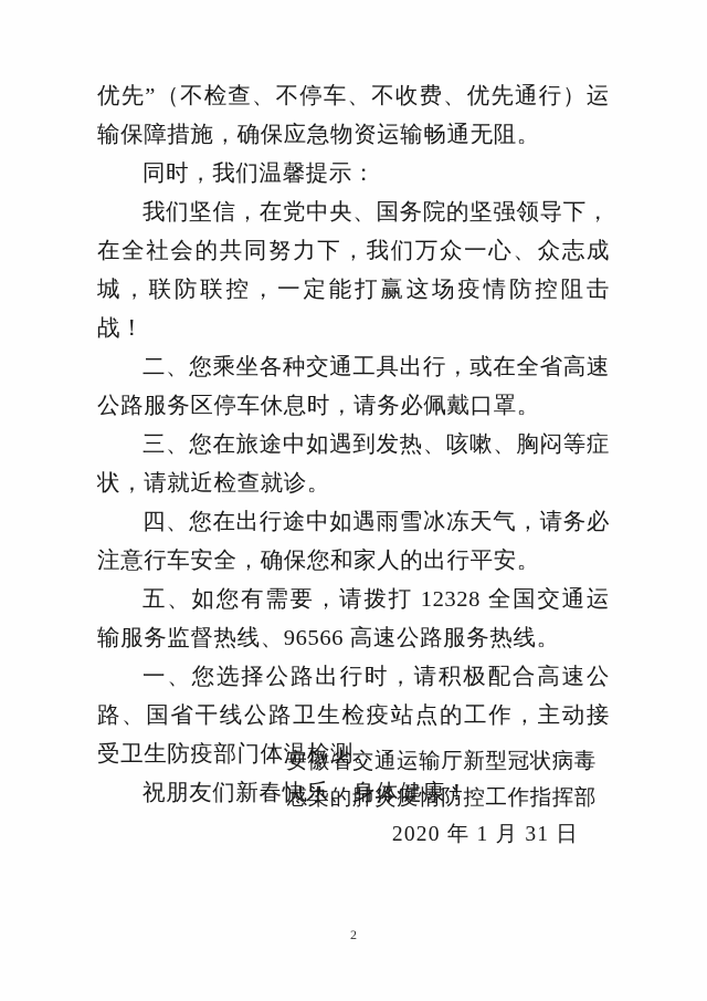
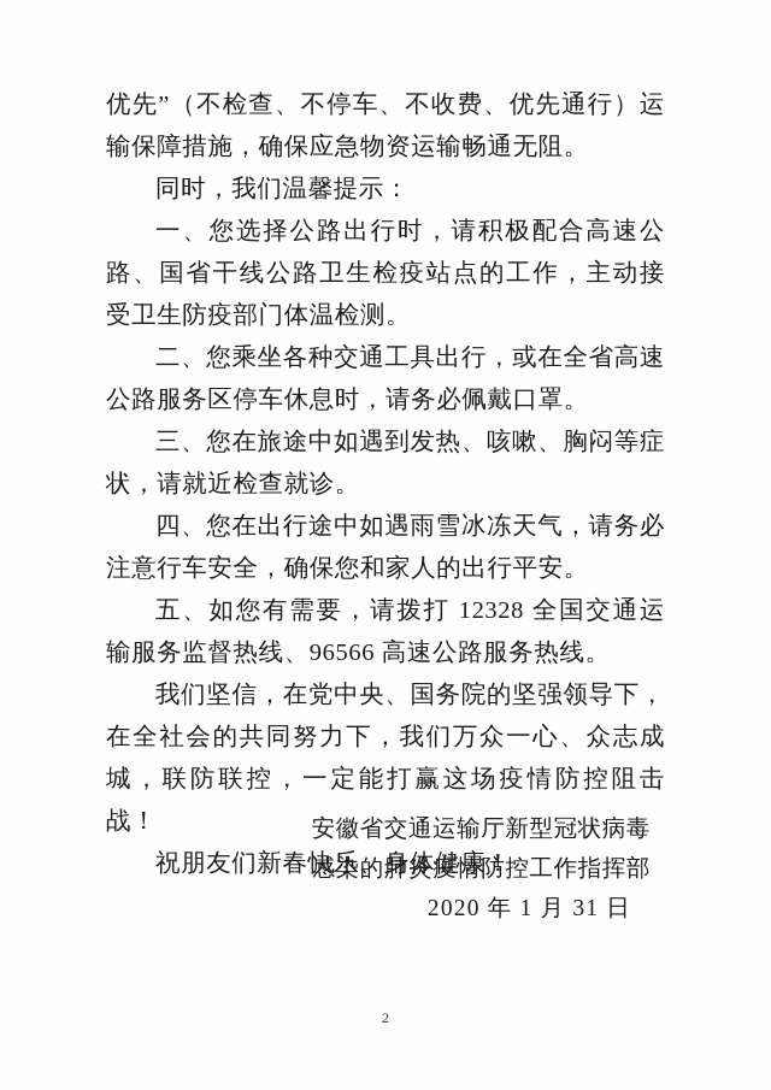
  优先”（不检查、不停车、不收费、优先通行）运输保障措施，确保应急物资运输畅通无阻。
  同时，我们温馨提示：
- 我们坚信，在党中央、国务院的坚强领导下，在全社会的共同努力下，我们万众一心、众志成城，联防联控，一定能打赢这场疫情防控阻击战！
+ 一、您选择公路出行时，请积极配合高速公路、国省干线公路卫生检疫站点的工作，主动接受卫生防疫部门体温检测。
  二、您乘坐各种交通工具出行，或在全省高速公路服务区停车休息时，请务必佩戴口罩。
  三、您在旅途中如遇到发热、咳嗽、胸闷等症状，请就近检查就诊。
  四、您在出行途中如遇雨雪冰冻天气，请务必注意行车安全，确保您和家人的出行平安。
  五、如您有需要，请拨打 12328 全国交通运输服务监督热线、96566 高速公路服务热线。
- 一、您选择公路出行时，请积极配合高速公路、国省干线公路卫生检疫站点的工作，主动接受卫生防疫部门体温检测。
+ 我们坚信，在党中央、国务院的坚强领导下，在全社会的共同努力下，我们万众一心、众志成城，联防联控，一定能打赢这场疫情防控阻击战！
  祝朋友们新春快乐、身体健康！
  安徽省交通运输厅新型冠状病毒
  感染的肺炎疫情防控工作指挥部
  2020 年 1 月 31 日
  2
